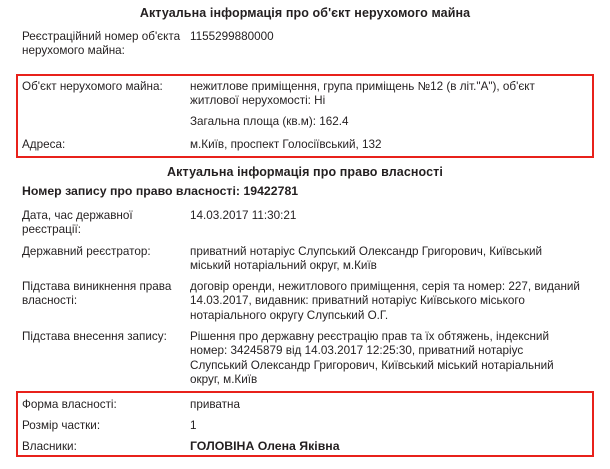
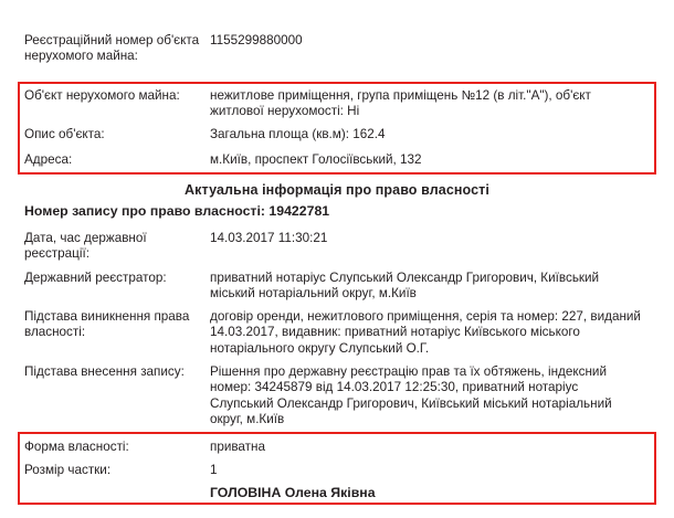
- Актуальна інформація про об'єкт нерухомого майна
  Реєстраційний номер об'єкта нерухомого майна:
  1155299880000
  Об'єкт нерухомого майна:
  нежитлове приміщення, група приміщень №12 (в літ."А"), об'єкт житлової нерухомості: Ні
+ Опис об'єкта:
  Загальна площа (кв.м): 162.4
  Адреса:
  м.Київ, проспект Голосіївський, 132
  Актуальна інформація про право власності
  Номер запису про право власності: 19422781
  Дата, час державної реєстрації:
  14.03.2017 11:30:21
  Державний реєстратор:
  приватний нотаріус Слупський Олександр Григорович, Київський міський нотаріальний округ, м.Київ
  Підстава виникнення права власності:
  договір оренди, нежитлового приміщення, серія та номер: 227, виданий 14.03.2017, видавник: приватний нотаріус Київського міського нотаріального округу Слупський О.Г.
  Підстава внесення запису:
  Рішення про державну реєстрацію прав та їх обтяжень, індексний номер: 34245879 від 14.03.2017 12:25:30, приватний нотаріус Слупський Олександр Григорович, Київський міський нотаріальний округ, м.Київ
  Форма власності:
  приватна
  Розмір частки:
  1
- Власники:
  ГОЛОВІНА Олена Яківна
